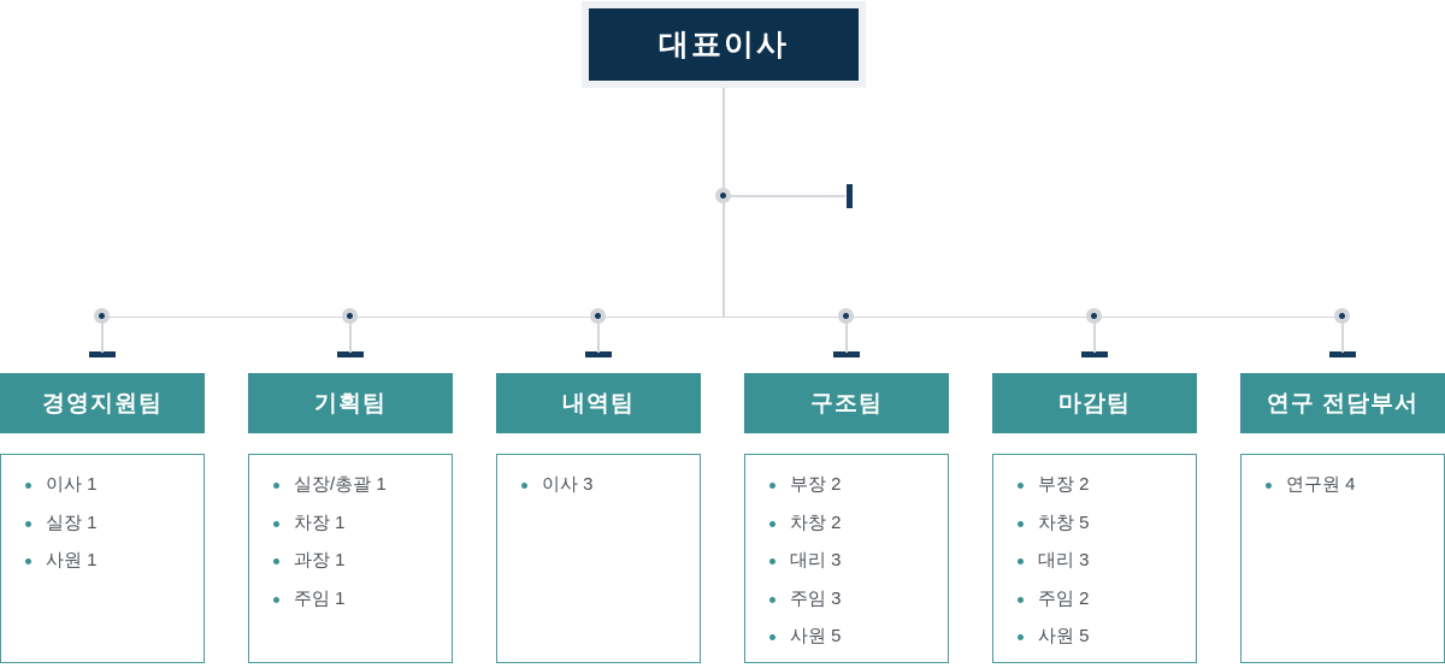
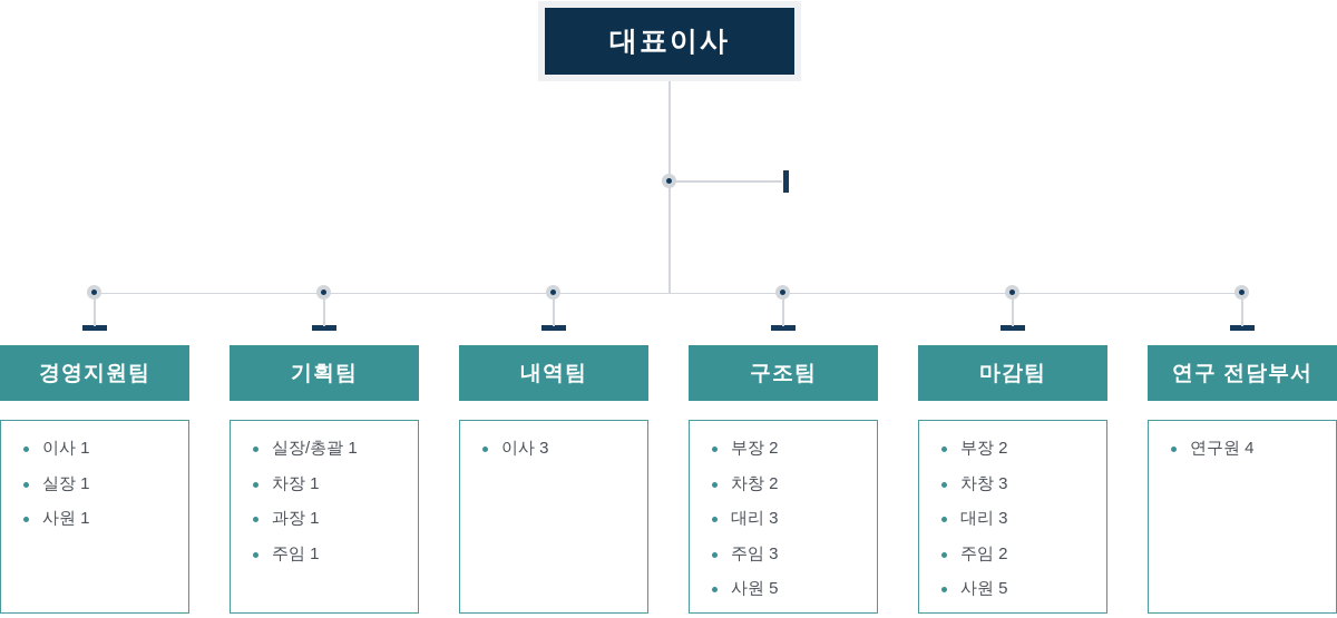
  대표이사
  경영지원팀
  이사 1
  실장 1
  사원 1
  기획팀
  실장/총괄 1
  차장 1
  과장 1
  주임 1
  내역팀
  이사 3
  구조팀
  부장 2
  차창 2
  대리 3
  주임 3
  사원 5
  마감팀
  부장 2
- 차창 5
+ 차창 3
  대리 3
  주임 2
  사원 5
  연구 전담부서
  연구원 4
